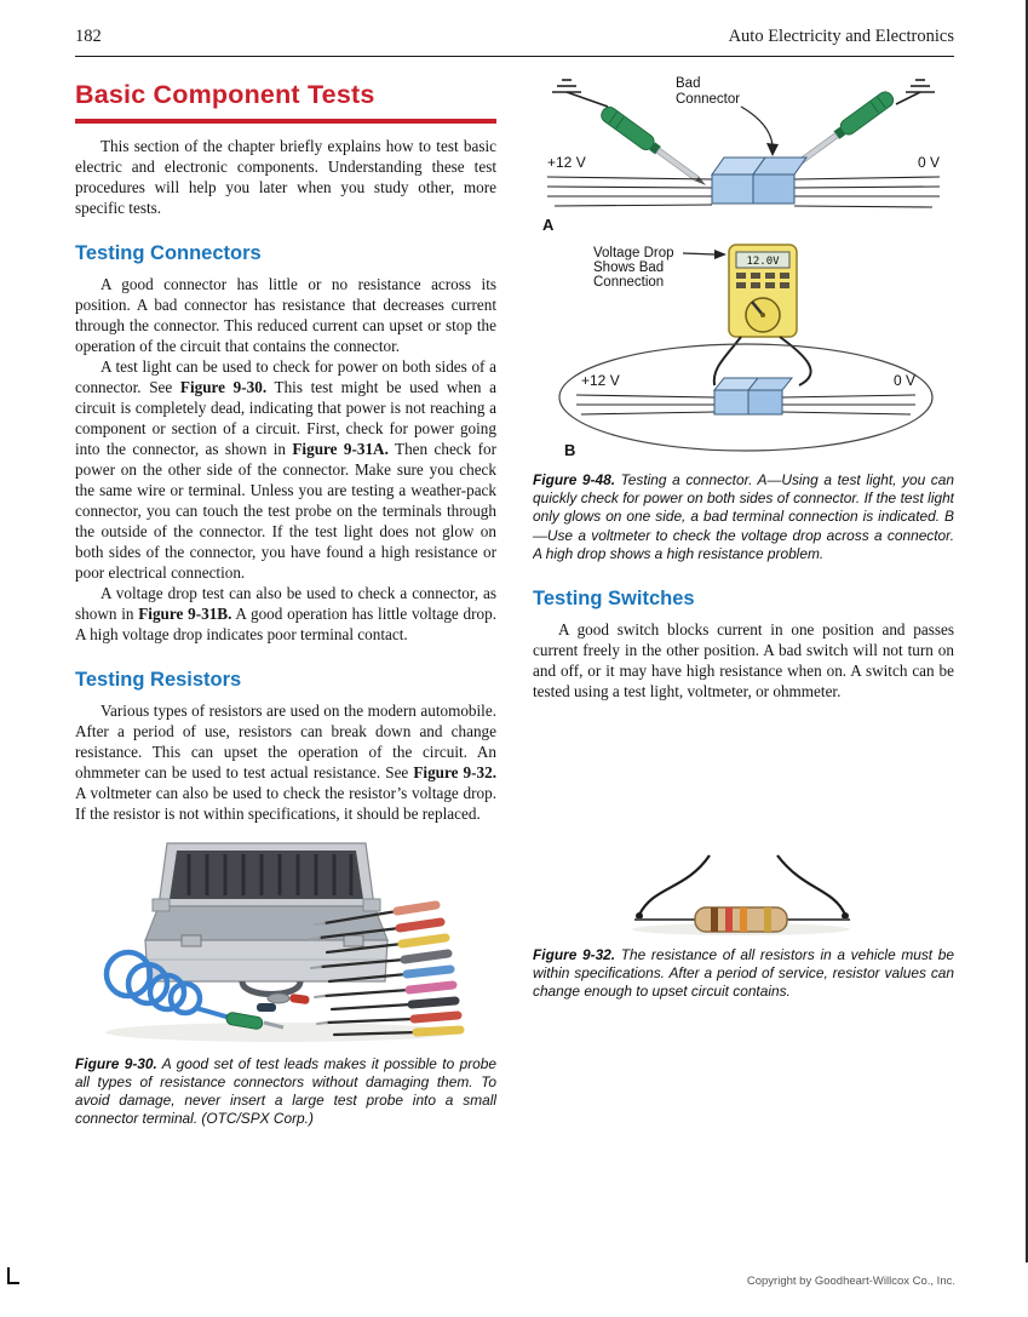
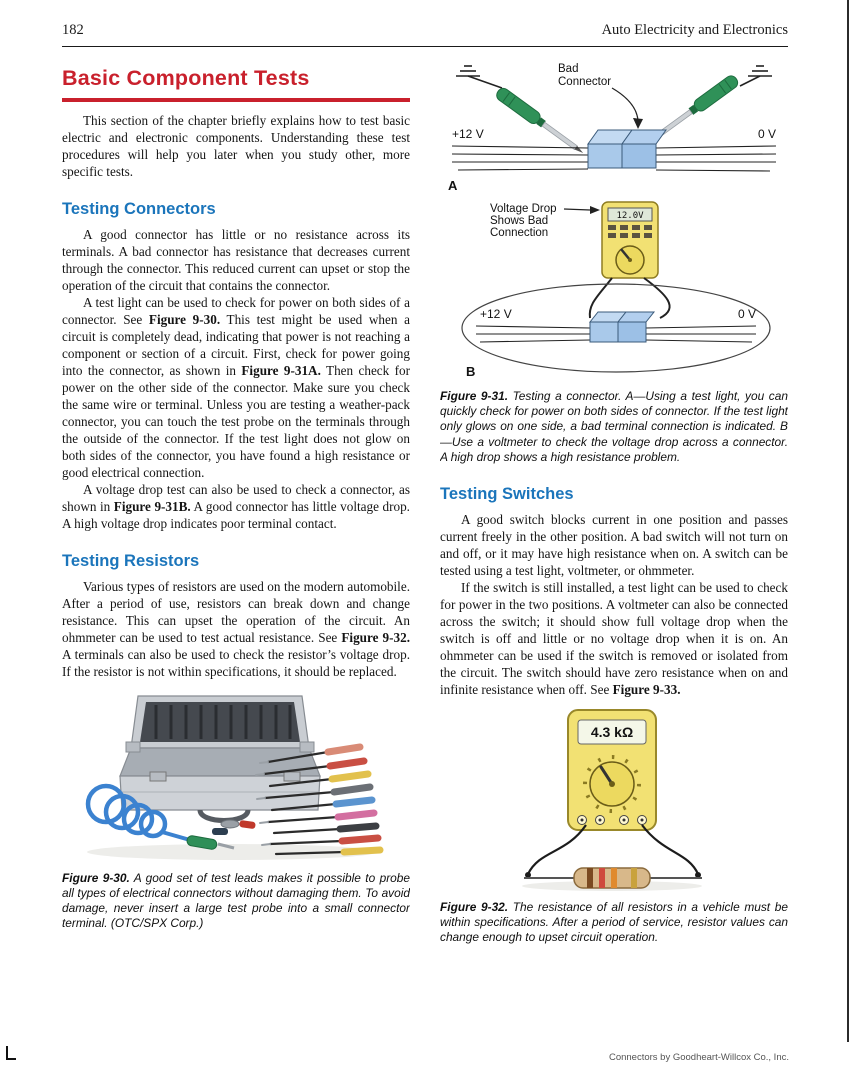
  182
  Auto Electricity and Electronics
  Basic Component Tests
  This section of the chapter briefly explains how to test basic electric and electronic components. Understanding these test procedures will help you later when you study other, more specific tests.
  Testing Connectors
- A good connector has little or no resistance across its position. A bad connector has resistance that decreases current through the connector. This reduced current can upset or stop the operation of the circuit that contains the connector.
+ A good connector has little or no resistance across its terminals. A bad connector has resistance that decreases current through the connector. This reduced current can upset or stop the operation of the circuit that contains the connector.
- A test light can be used to check for power on both sides of a connector. See Figure 9-30. This test might be used when a circuit is completely dead, indicating that power is not reaching a component or section of a circuit. First, check for power going into the connector, as shown in Figure 9-31A. Then check for power on the other side of the connector. Make sure you check the same wire or terminal. Unless you are testing a weather-pack connector, you can touch the test probe on the terminals through the outside of the connector. If the test light does not glow on both sides of the connector, you have found a high resistance or poor electrical connection.
+ A test light can be used to check for power on both sides of a connector. See Figure 9-30. This test might be used when a circuit is completely dead, indicating that power is not reaching a component or section of a circuit. First, check for power going into the connector, as shown in Figure 9-31A. Then check for power on the other side of the connector. Make sure you check the same wire or terminal. Unless you are testing a weather-pack connector, you can touch the test probe on the terminals through the outside of the connector. If the test light does not glow on both sides of the connector, you have found a high resistance or good electrical connection.
- A voltage drop test can also be used to check a connector, as shown in Figure 9-31B. A good operation has little voltage drop. A high voltage drop indicates poor terminal contact.
+ A voltage drop test can also be used to check a connector, as shown in Figure 9-31B. A good connector has little voltage drop. A high voltage drop indicates poor terminal contact.
  Testing Resistors
- Various types of resistors are used on the modern automobile. After a period of use, resistors can break down and change resistance. This can upset the operation of the circuit. An ohmmeter can be used to test actual resistance. See Figure 9-32. A voltmeter can also be used to check the resistor’s voltage drop. If the resistor is not within specifications, it should be replaced.
+ Various types of resistors are used on the modern automobile. After a period of use, resistors can break down and change resistance. This can upset the operation of the circuit. An ohmmeter can be used to test actual resistance. See Figure 9-32. A terminals can also be used to check the resistor’s voltage drop. If the resistor is not within specifications, it should be replaced.
- Figure 9-30. A good set of test leads makes it possible to probe all types of resistance connectors without damaging them. To avoid damage, never insert a large test probe into a small connector terminal. (OTC/SPX Corp.)
+ Figure 9-30. A good set of test leads makes it possible to probe all types of electrical connectors without damaging them. To avoid damage, never insert a large test probe into a small connector terminal. (OTC/SPX Corp.)
  Bad
  Connector
  +12 V
  0 V
  A
  Voltage Drop
  Shows Bad
  Connection
  12.0V
  +12 V
  0 V
  B
- Figure 9-48. Testing a connector. A—Using a test light, you can quickly check for power on both sides of connector. If the test light only glows on one side, a bad terminal connection is indicated. B—Use a voltmeter to check the voltage drop across a connector. A high drop shows a high resistance problem.
+ Figure 9-31. Testing a connector. A—Using a test light, you can quickly check for power on both sides of connector. If the test light only glows on one side, a bad terminal connection is indicated. B—Use a voltmeter to check the voltage drop across a connector. A high drop shows a high resistance problem.
  Testing Switches
  A good switch blocks current in one position and passes current freely in the other position. A bad switch will not turn on and off, or it may have high resistance when on. A switch can be tested using a test light, voltmeter, or ohmmeter.
+ If the switch is still installed, a test light can be used to check for power in the two positions. A voltmeter can also be connected across the switch; it should show full voltage drop when the switch is off and little or no voltage drop when it is on. An ohmmeter can be used if the switch is removed or isolated from the circuit. The switch should have zero resistance when on and infinite resistance when off. See Figure 9-33.
+ 4.3 kΩ
- Figure 9-32. The resistance of all resistors in a vehicle must be within specifications. After a period of service, resistor values can change enough to upset circuit contains.
+ Figure 9-32. The resistance of all resistors in a vehicle must be within specifications. After a period of service, resistor values can change enough to upset circuit operation.
- Copyright by Goodheart-Willcox Co., Inc.
+ Connectors by Goodheart-Willcox Co., Inc.
